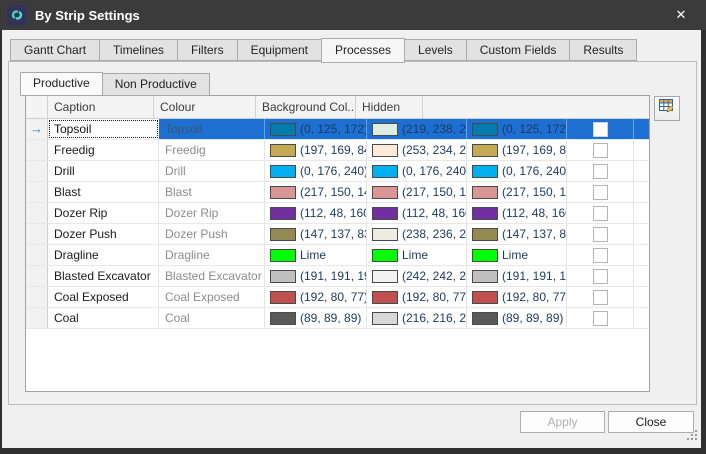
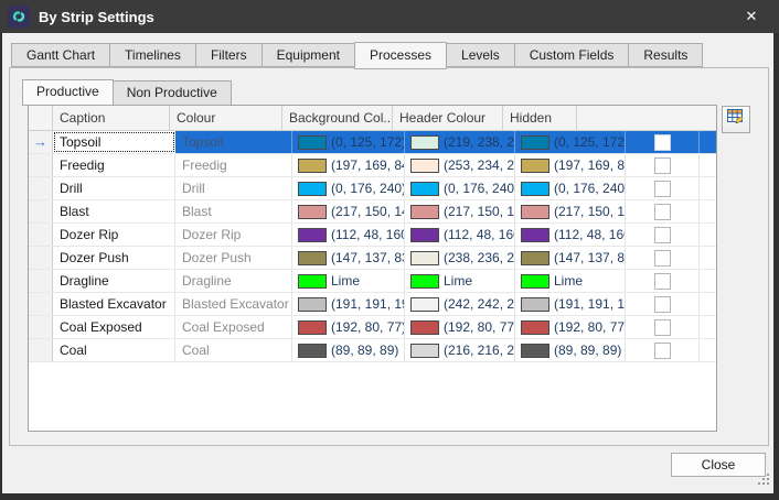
  By Strip Settings
  ✕
  Gantt Chart
  Timelines
  Filters
  Equipment
  Processes
  Levels
  Custom Fields
  Results
  Productive
  Non Productive
  Caption
  Colour
  Background Col...
+ Header Colour
  Hidden
  →
  Topsoil
  Topsoil
  (0, 125, 172
  (219, 238, 2
  (0, 125, 172
  Freedig
  Freedig
  (197, 169, 8
  (253, 234, 2
  (197, 169, 8
  Drill
  Drill
  (0, 176, 240
  (0, 176, 240
  (0, 176, 240
  Blast
  Blast
  (217, 150, 1
  (217, 150, 1
  (217, 150, 1
  Dozer Rip
  Dozer Rip
  (112, 48, 16
  (112, 48, 16
  (112, 48, 16
  Dozer Push
  Dozer Push
  (147, 137, 8
  (238, 236, 2
  (147, 137, 8
  Dragline
  Dragline
  Lime
  Lime
  Lime
  Blasted Excavator
  Blasted Excavator
  (191, 191, 1
  (242, 242, 2
  (191, 191, 1
  Coal Exposed
  Coal Exposed
  (192, 80, 77
  (192, 80, 77
  (192, 80, 77
  Coal
  Coal
  (89, 89, 89)
  (216, 216, 2
  (89, 89, 89)
- Apply
  Close
